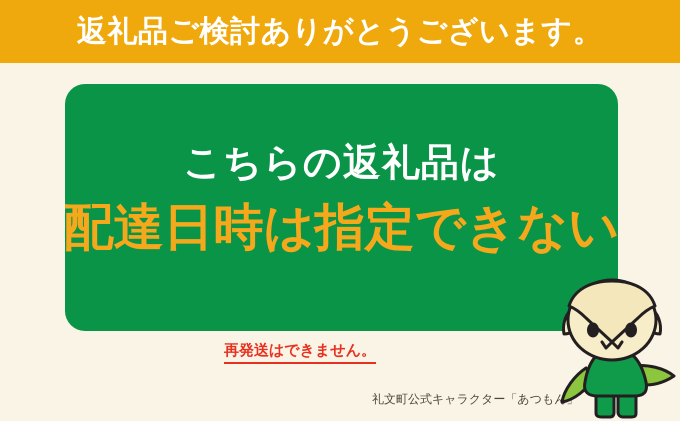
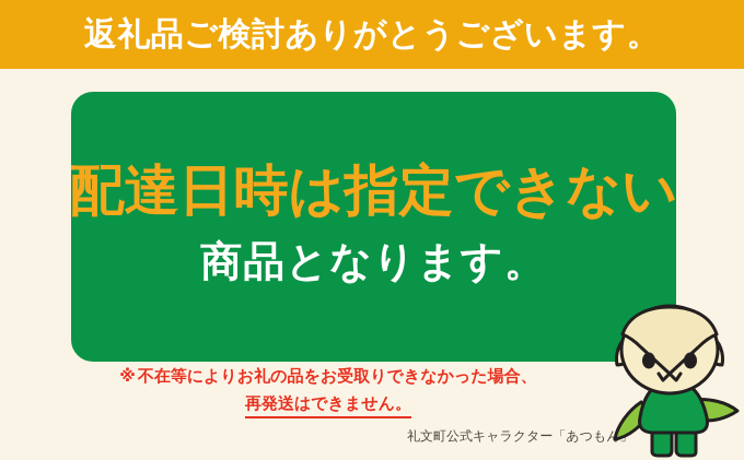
  返礼品ご検討ありがとうございます。
- こちらの返礼品は
  配達日時は指定できない
+ 商品となります。
+ ※不在等によりお礼の品をお受取りできなかった場合、
  再発送はできません。
  礼文町公式キャラクター「あつもん
